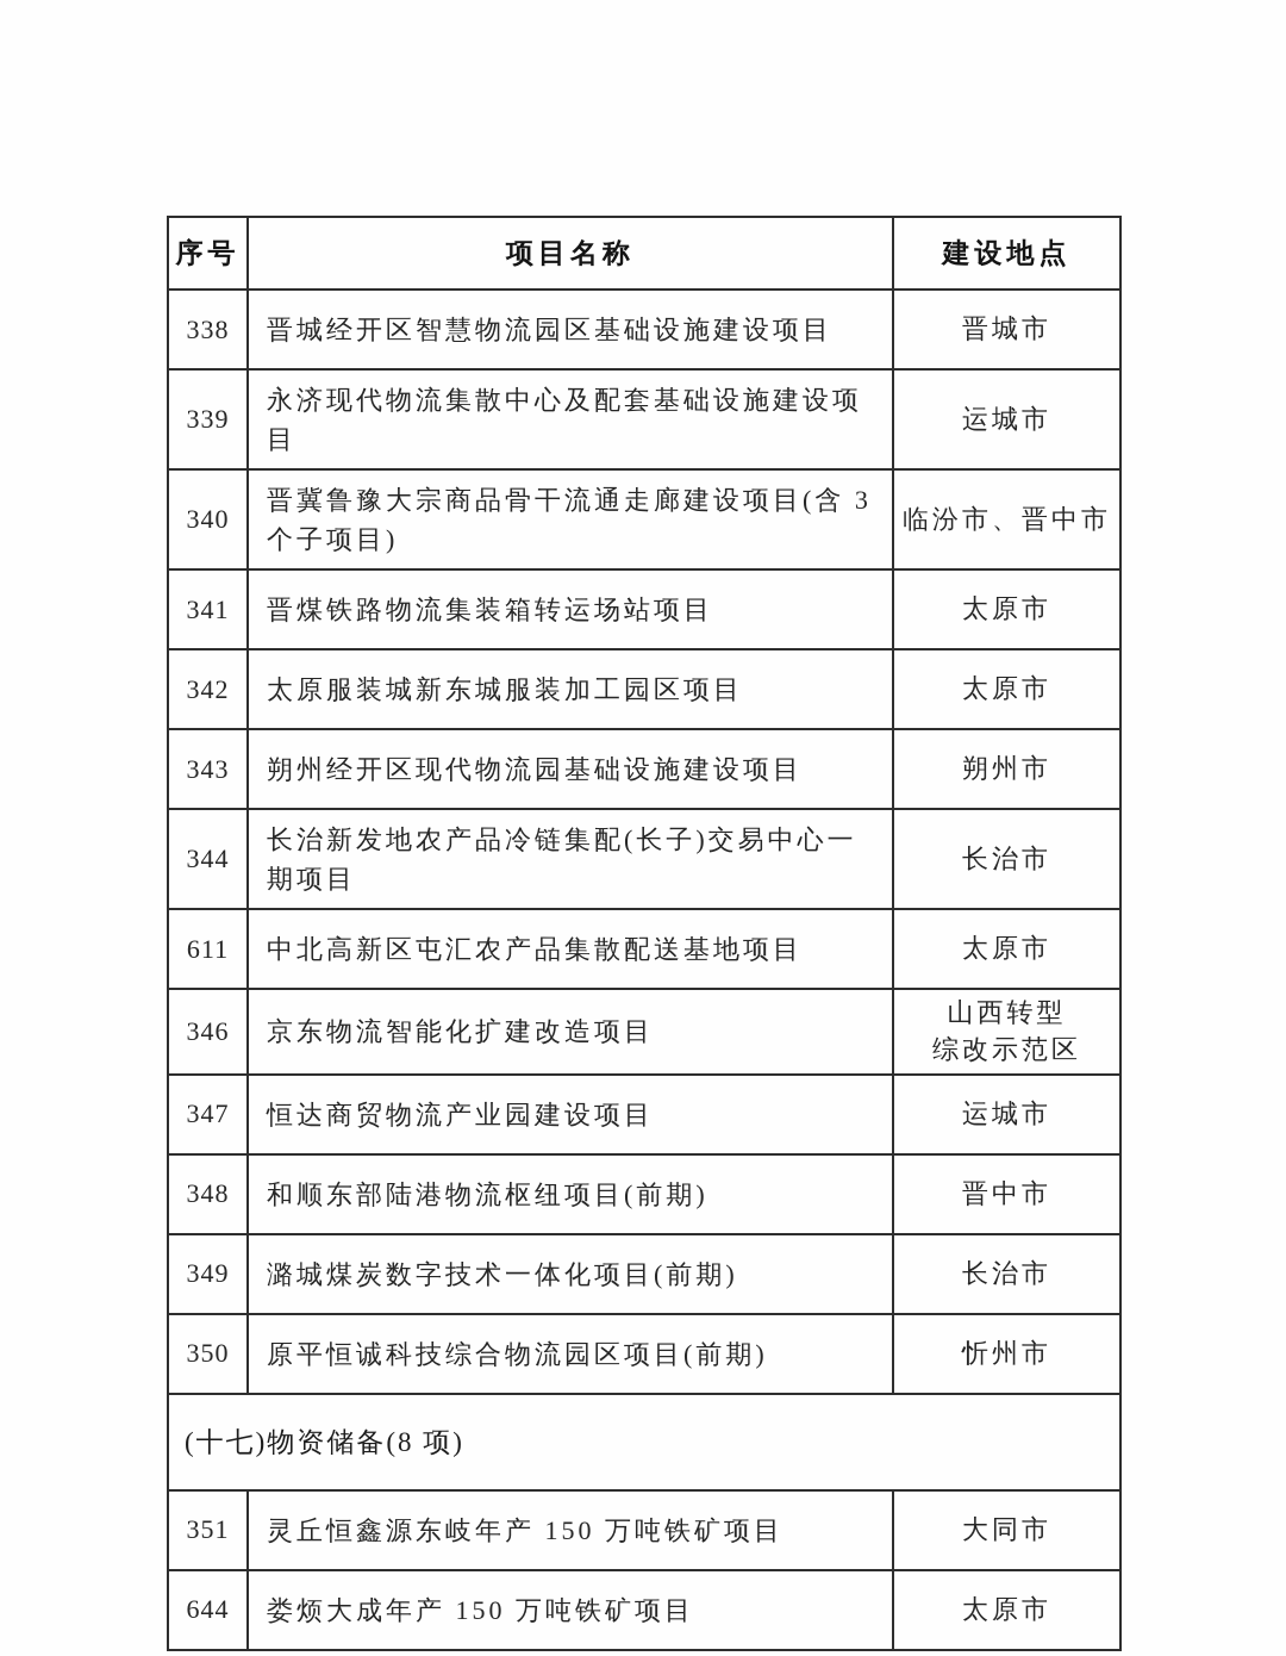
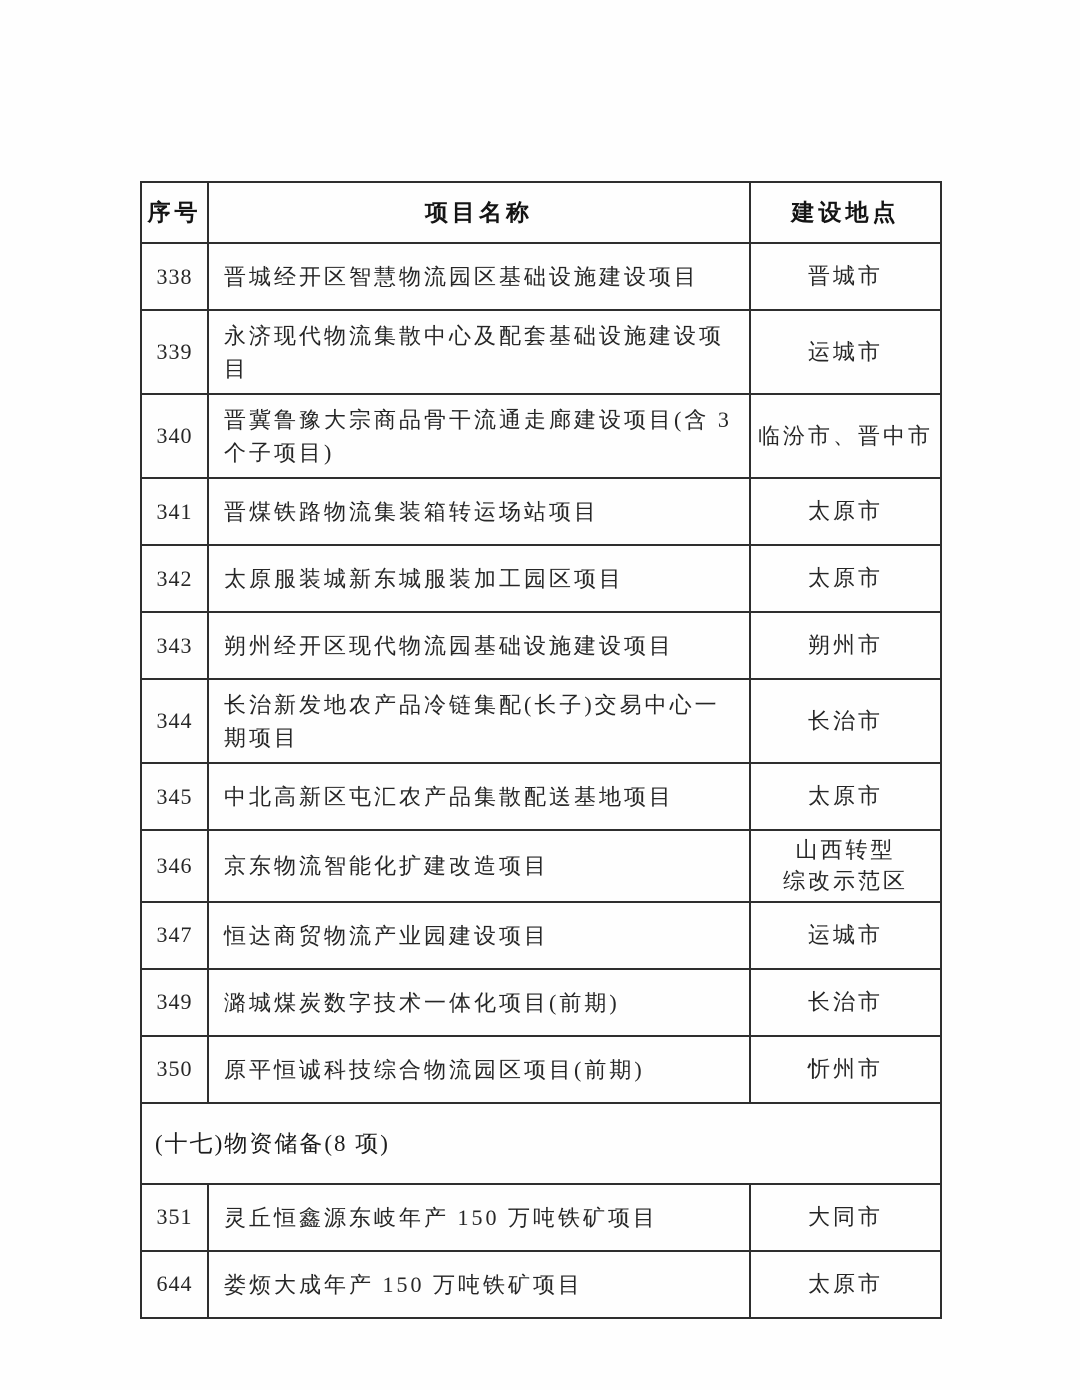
  序号	项目名称	建设地点
  338	晋城经开区智慧物流园区基础设施建设项目	晋城市
  339	永济现代物流集散中心及配套基础设施建设项目	运城市
  340	晋冀鲁豫大宗商品骨干流通走廊建设项目(含 3 个子项目)	临汾市、晋中市
  341	晋煤铁路物流集装箱转运场站项目	太原市
  342	太原服装城新东城服装加工园区项目	太原市
  343	朔州经开区现代物流园基础设施建设项目	朔州市
  344	长治新发地农产品冷链集配(长子)交易中心一 期项目	长治市
- 611	中北高新区屯汇农产品集散配送基地项目	太原市
+ 345	中北高新区屯汇农产品集散配送基地项目	太原市
  346	京东物流智能化扩建改造项目	山西转型 综改示范区
  347	恒达商贸物流产业园建设项目	运城市
- 348	和顺东部陆港物流枢纽项目(前期)	晋中市
  349	潞城煤炭数字技术一体化项目(前期)	长治市
  350	原平恒诚科技综合物流园区项目(前期)	忻州市
  (十七)物资储备(8 项)
  351	灵丘恒鑫源东岐年产 150 万吨铁矿项目	大同市
  644	娄烦大成年产 150 万吨铁矿项目	太原市
